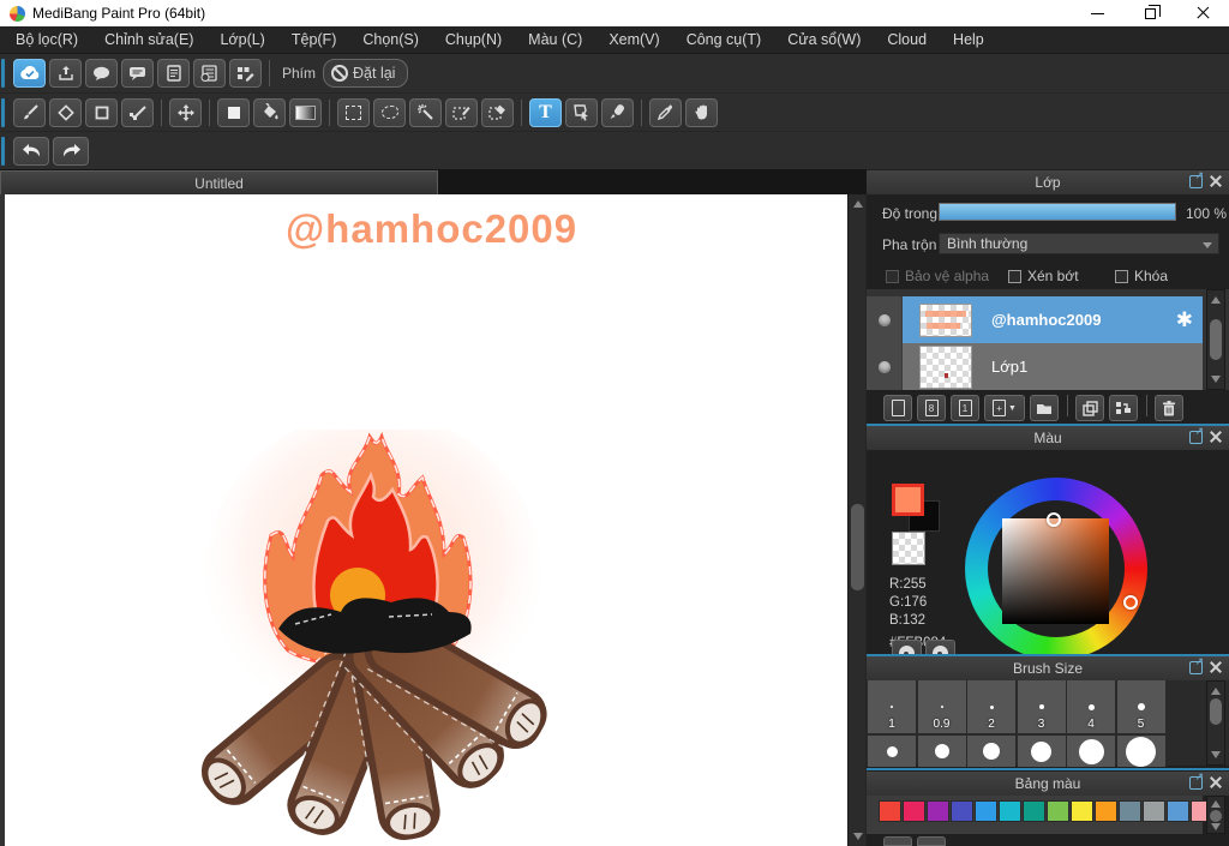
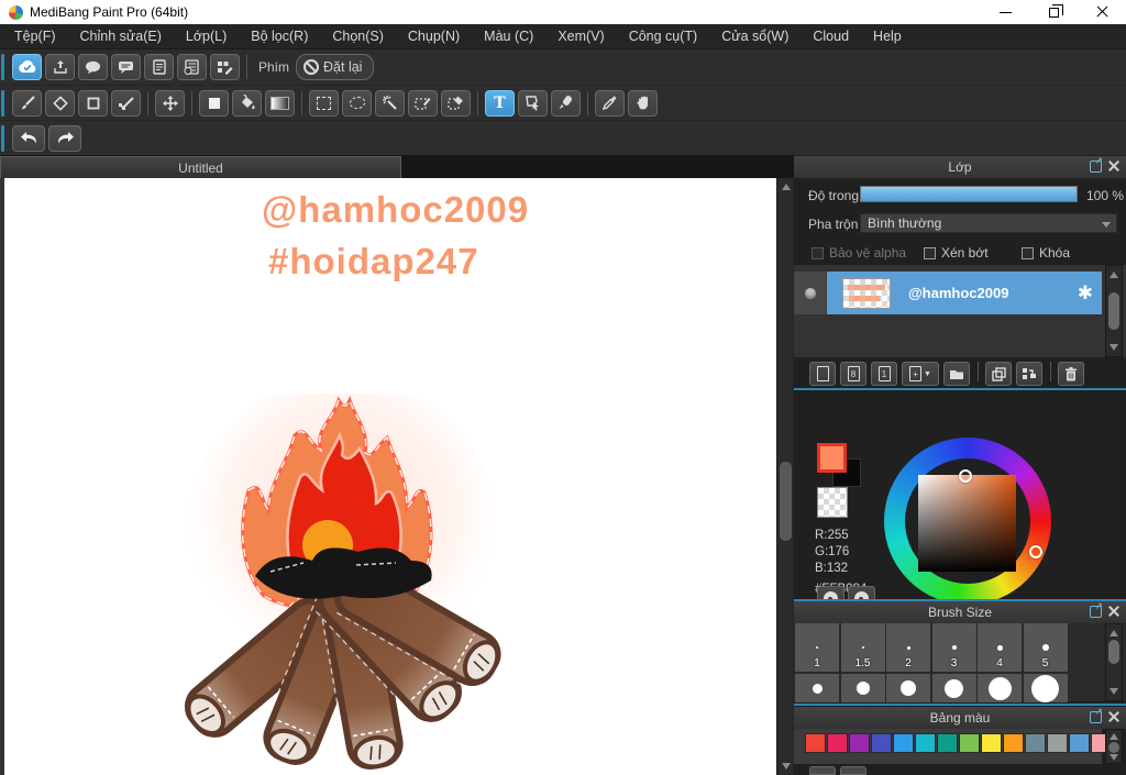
  MediBang Paint Pro (64bit)
- Bộ lọc(R)
+ Tệp(F)
  Chỉnh sửa(E)
  Lớp(L)
- Tệp(F)
+ Bộ lọc(R)
  Chọn(S)
  Chụp(N)
  Màu (C)
  Xem(V)
  Công cụ(T)
  Cửa sổ(W)
  Cloud
  Help
  Phím
  Đặt lại
  T
  Untitled
  @hamhoc2009
+ #hoidap247
  Lớp
  Độ trong
  100 %
  Pha trộn
  Bình thường
  Bảo vệ alpha
  Xén bớt
  Khóa
  @hamhoc2009
  ✱
- Lớp1
  8
  1
  +
- Màu
  R:255
  G:176
  B:132
  Brush Size
  1
- 0.9
+ 1.5
  2
  3
  4
  5
  Bảng màu
